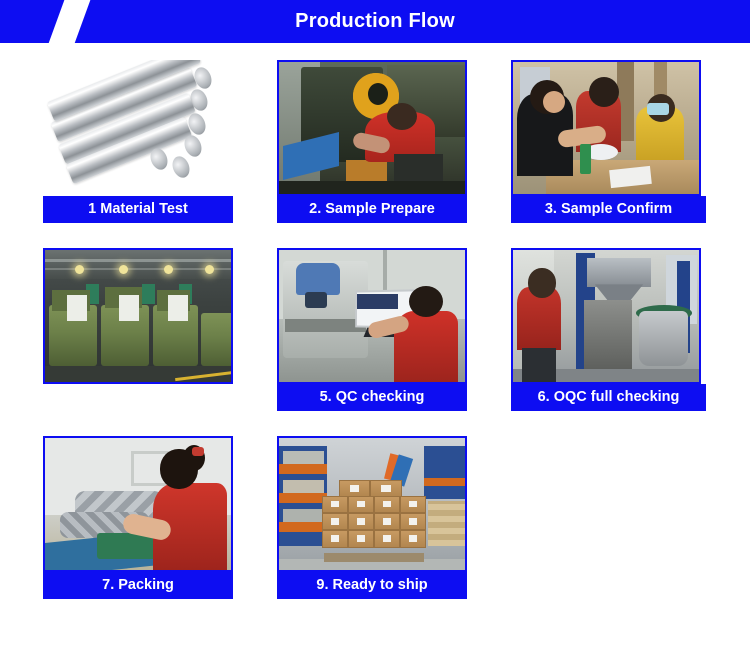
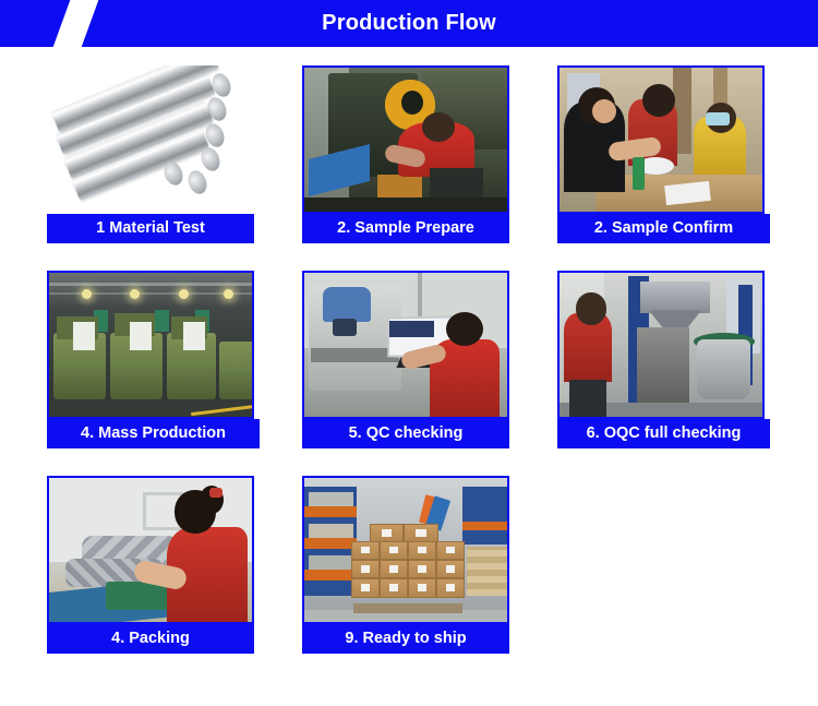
  Production Flow
  1 Material Test
  2. Sample Prepare
- 3. Sample Confirm
+ 2. Sample Confirm
+ 4. Mass Production
  5. QC checking
  6. OQC full checking
- 7. Packing
+ 4. Packing
  9. Ready to ship
